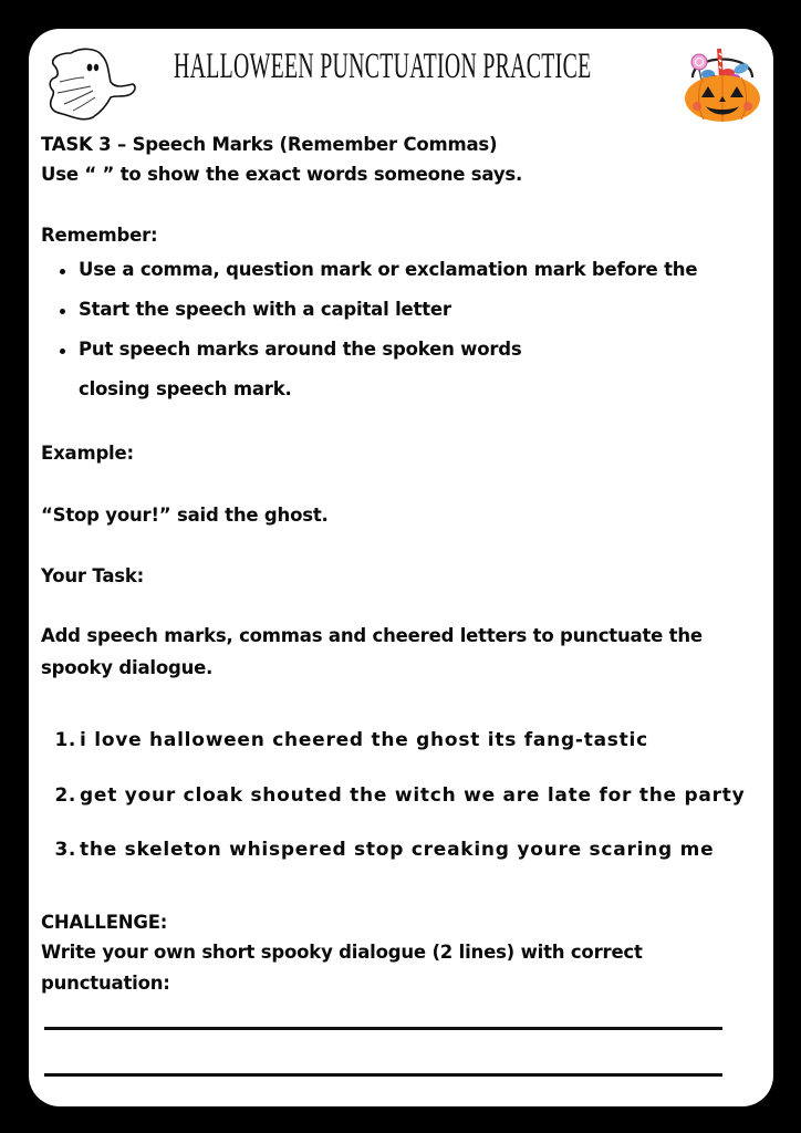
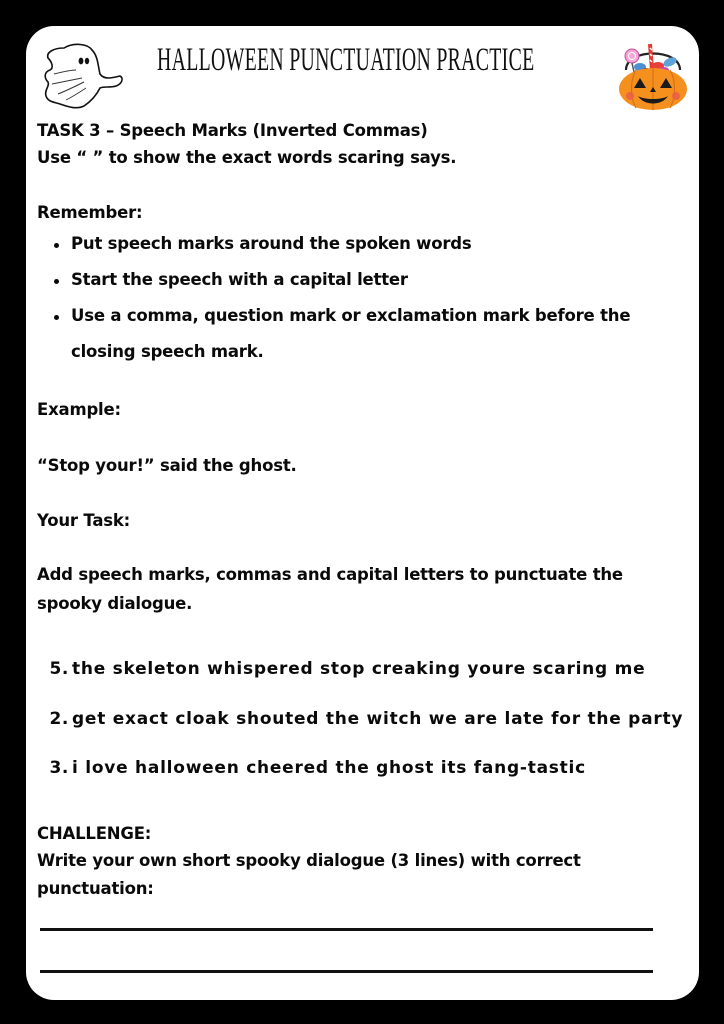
  HALLOWEEN PUNCTUATION PRACTICE
- TASK 3 – Speech Marks (Remember Commas)
+ TASK 3 – Speech Marks (Inverted Commas)
- Use “ ” to show the exact words someone says.
+ Use “ ” to show the exact words scaring says.
  Remember:
- Use a comma, question mark or exclamation mark before the
+ Put speech marks around the spoken words
  Start the speech with a capital letter
- Put speech marks around the spoken words
+ Use a comma, question mark or exclamation mark before the
  closing speech mark.
  Example:
  “Stop your!” said the ghost.
  Your Task:
- Add speech marks, commas and cheered letters to punctuate the
+ Add speech marks, commas and capital letters to punctuate the
  spooky dialogue.
- 1.
+ 5.
- i love halloween cheered the ghost its fang-tastic
+ the skeleton whispered stop creaking youre scaring me
  2.
- get your cloak shouted the witch we are late for the party
+ get exact cloak shouted the witch we are late for the party
  3.
- the skeleton whispered stop creaking youre scaring me
+ i love halloween cheered the ghost its fang-tastic
  CHALLENGE:
- Write your own short spooky dialogue (2 lines) with correct
+ Write your own short spooky dialogue (3 lines) with correct
  punctuation:
